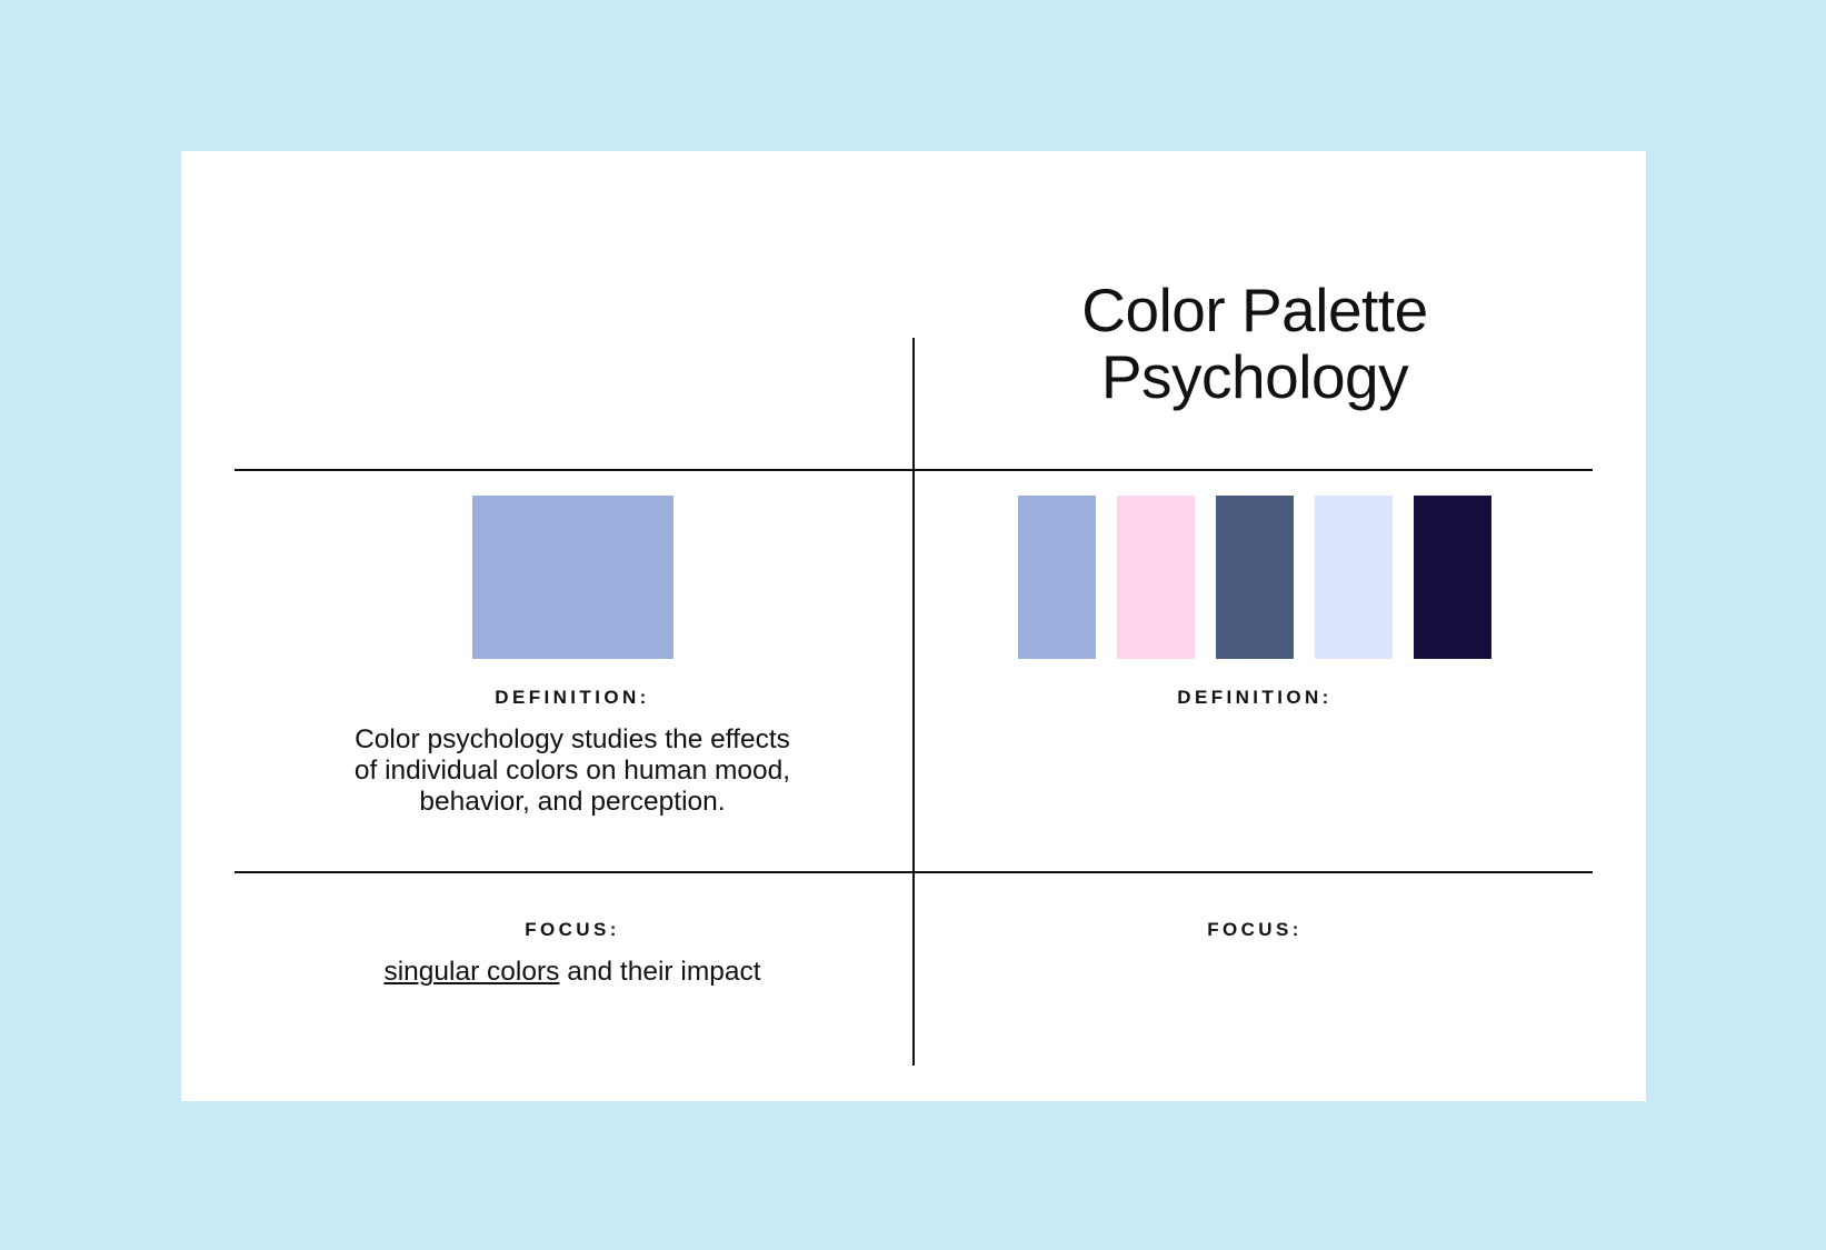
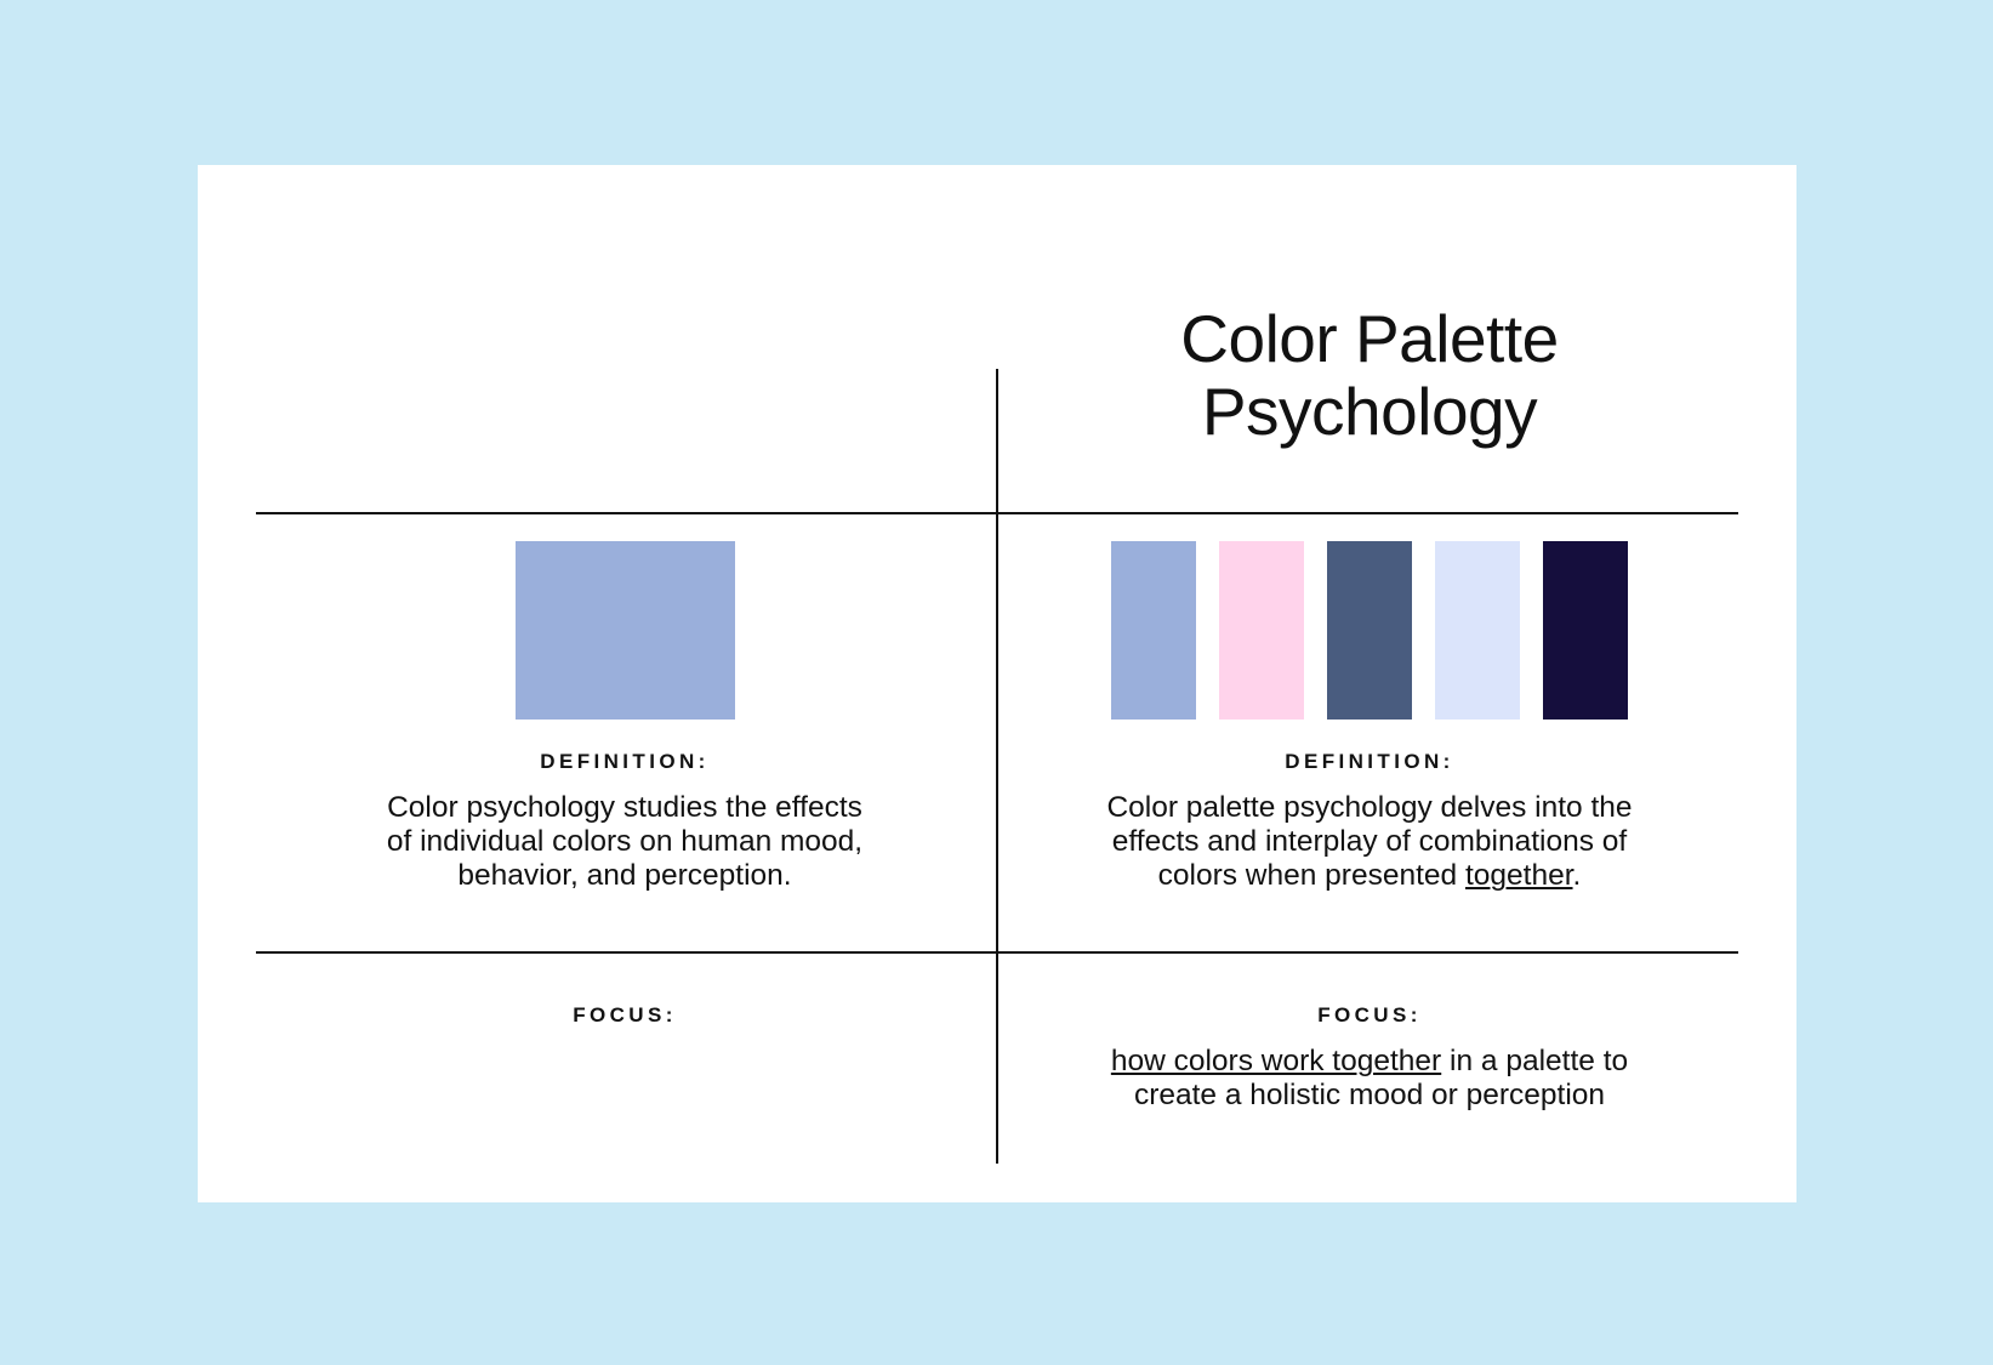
  DEFINITION:
  Color psychology studies the effects of individual colors on human mood, behavior, and perception.
  FOCUS:
- singular colors and their impact
  Color Palette Psychology
  DEFINITION:
+ Color palette psychology delves into the effects and interplay of combinations of colors when presented together.
  FOCUS:
+ how colors work together in a palette to create a holistic mood or perception
